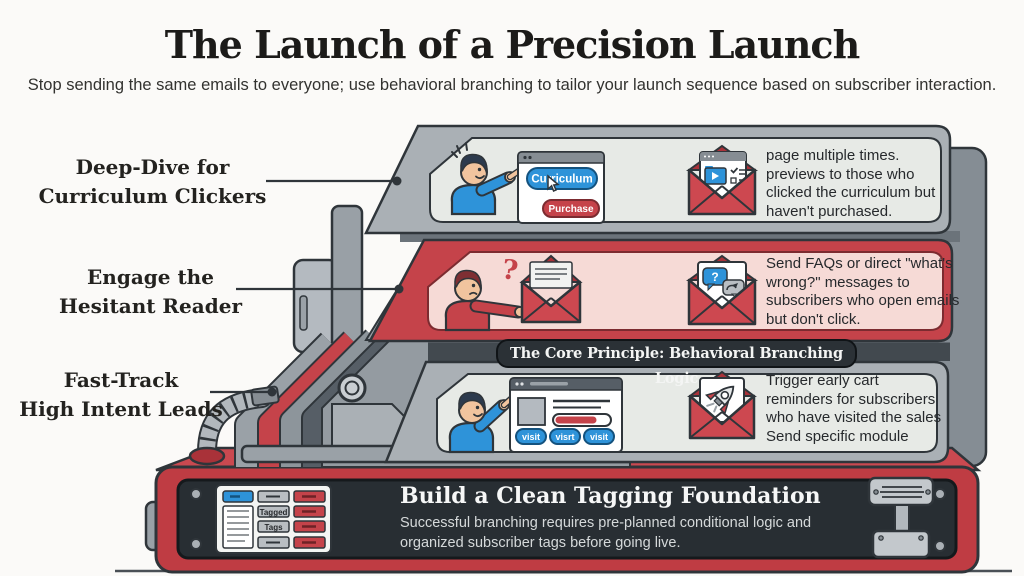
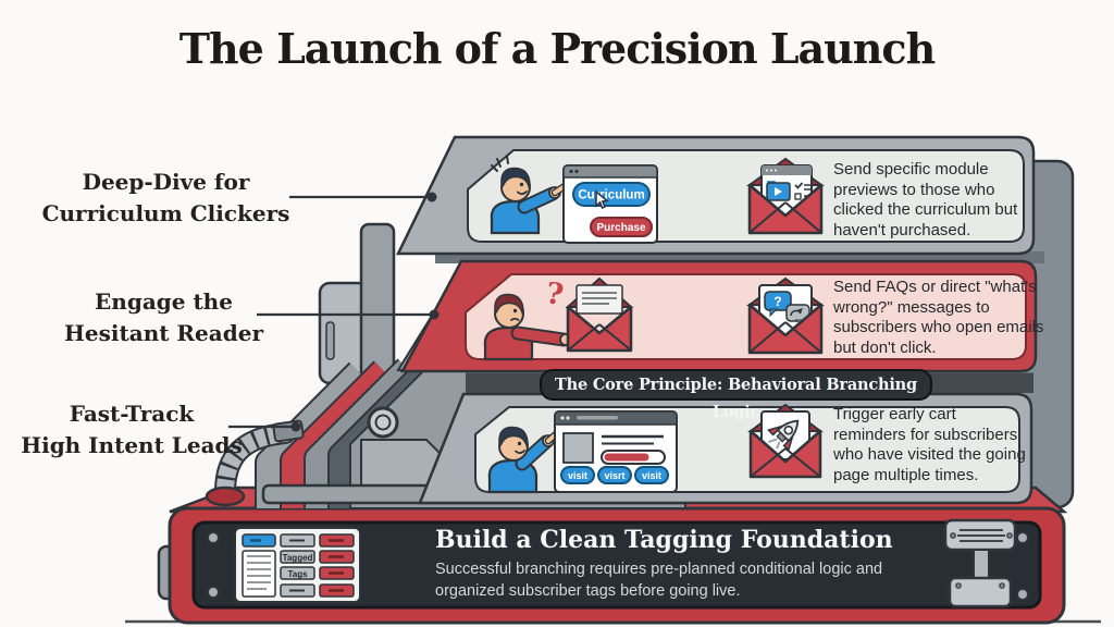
  Curiculum
  Purchase
  ?
  visit
  visrt
  visit
  Tagged
  Tags
  The Launch of a Precision Launch
- Stop sending the same emails to everyone; use behavioral branching to tailor your launch sequence based on subscriber interaction.
  Deep-Dive for
  Curriculum Clickers
  Engage the
  Hesitant Reader
  Fast-Track
  High Intent Leads
- page multiple times.
+ Send specific module
  previews to those who
  clicked the curriculum but
  haven't purchased.
  Send FAQs or direct "what's
  wrong?" messages to
  subscribers who open emails
  but don't click.
  Trigger early cart
  reminders for subscribers
- who have visited the sales
+ who have visited the going
- Send specific module
+ page multiple times.
  The Core Principle: Behavioral Branching Logic
  Build a Clean Tagging Foundation
  Successful branching requires pre-planned conditional logic and
  organized subscriber tags before going live.
